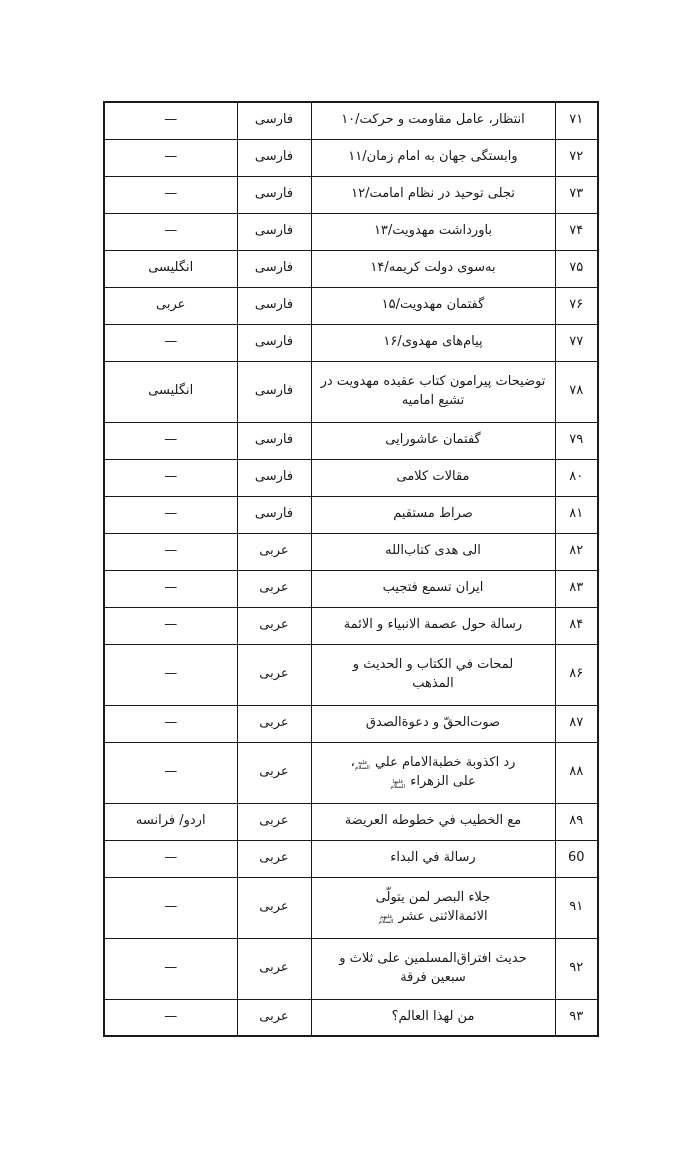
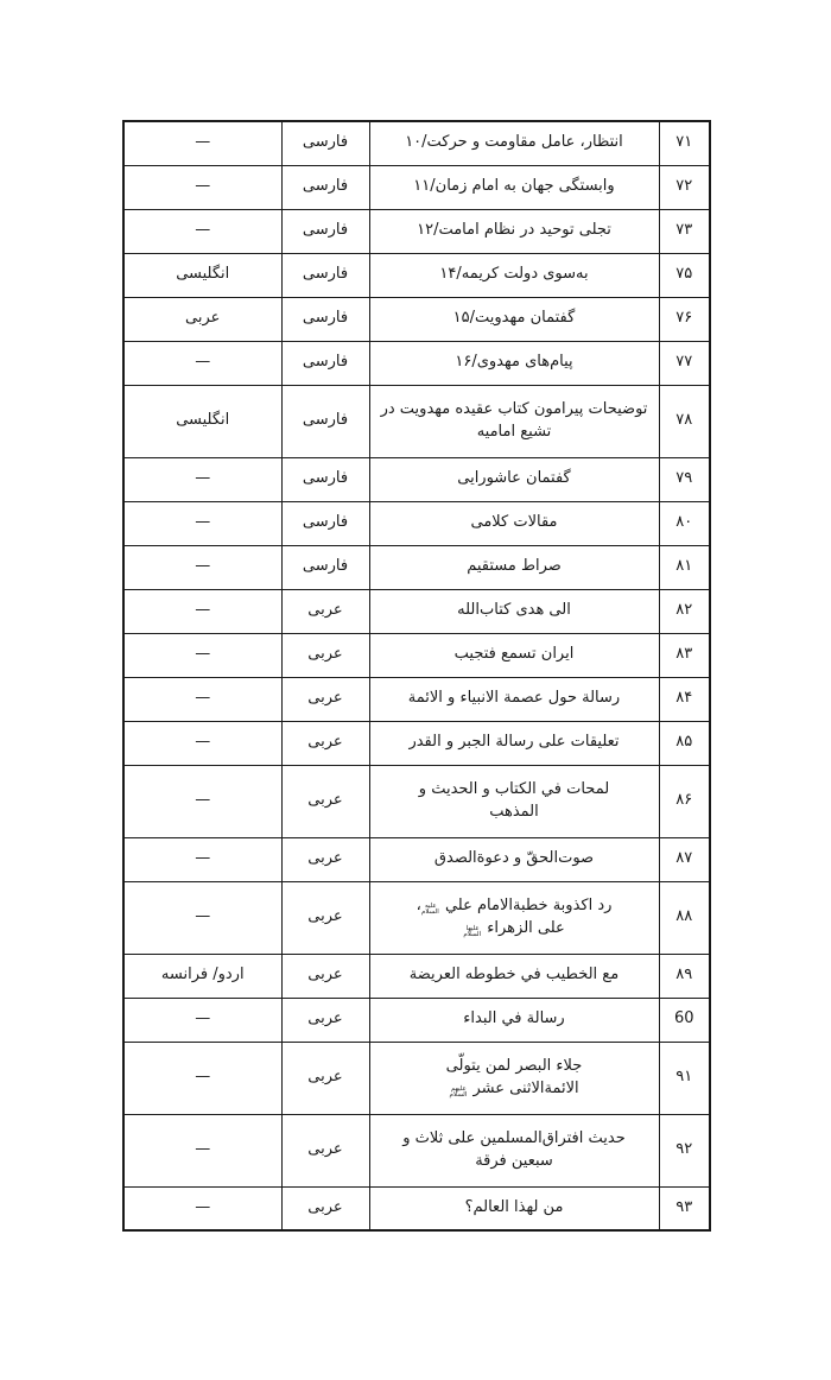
  ۷۱	انتظار، عامل مقاومت و حرکت/۱۰	فارسی	—
  ۷۲	وابستگی جهان به امام زمان/۱۱	فارسی	—
  ۷۳	تجلی توحید در نظام امامت/۱۲	فارسی	—
- ۷۴	باورداشت مهدویت/۱۳	فارسی	—
  ۷۵	به‌سوی دولت کریمه/۱۴	فارسی	انگلیسی
  ۷۶	گفتمان مهدویت/۱۵	فارسی	عربی
  ۷۷	پیام‌های مهدوی/۱۶	فارسی	—
  ۷۸	توضیحات پیرامون کتاب عقیده مهدویت در تشیع امامیه	فارسی	انگلیسی
  ۷۹	گفتمان عاشورایی	فارسی	—
  ۸۰	مقالات کلامی	فارسی	—
  ۸۱	صراط مستقیم	فارسی	—
  ۸۲	الی هدی کتاب‌الله	عربی	—
  ۸۳	ایران تسمع فتجیب	عربی	—
  ۸۴	رسالة حول عصمة الانبیاء و الائمة	عربی	—
+ ۸۵	تعلیقات علی رسالة الجبر و القدر	عربی	—
  ۸۶	لمحات في الکتاب و الحدیث و المذهب	عربی	—
  ۸۷	صوت‌الحقّ و دعوةالصدق	عربی	—
  ۸۹	مع الخطیب في خطوطه العریضة	عربی	اردو/ فرانسه
  60	رسالة في البداء	عربی	—
  ۹۱	جلاء البصر لمن یتولّی الائمةالاثنی عشر	عربی	—
  ۹۲	حدیث افتراق‌المسلمین علی ثلاث و سبعین فرقة	عربی	—
  ۹۳	من لهذا العالم؟	عربی	—
